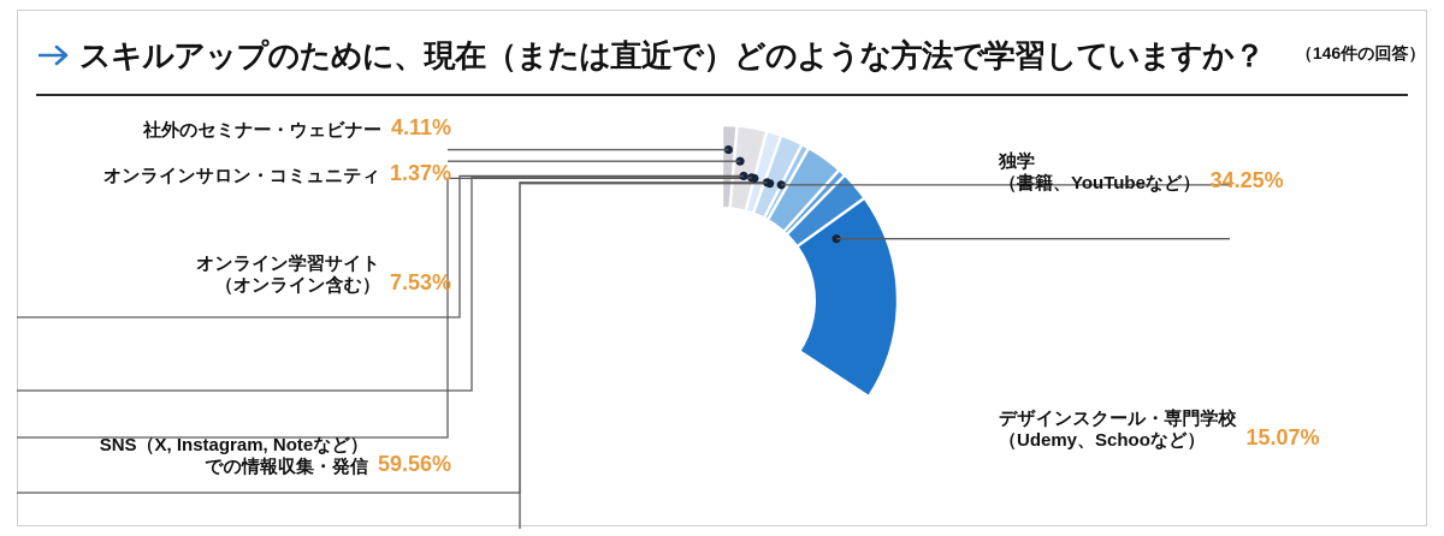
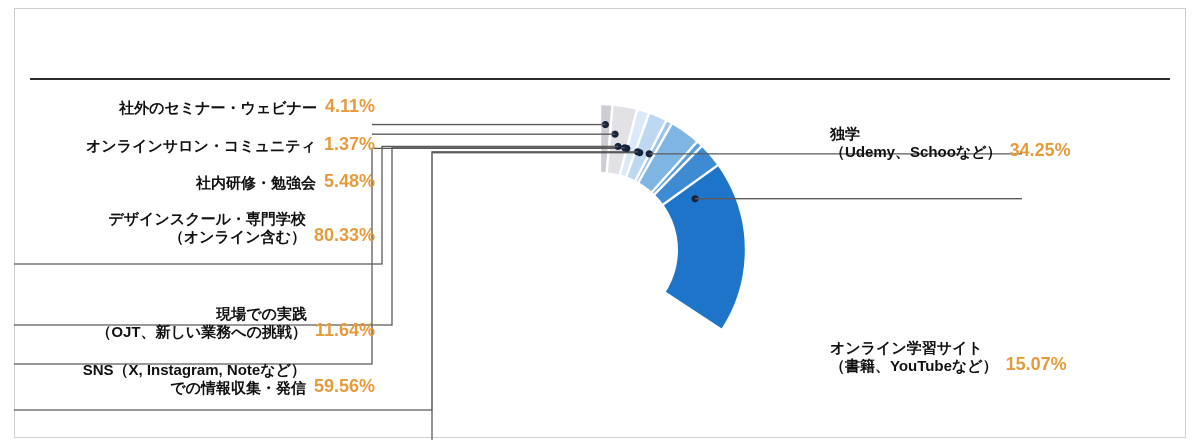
- スキルアップのために、現在（または直近で）どのような方法で学習していますか？
- （146件の回答）
  独学
- （書籍、YouTubeなど）
+ （Udemy、Schooなど）
  34.25%
- デザインスクール・専門学校
+ オンライン学習サイト
- （Udemy、Schooなど）
+ （書籍、YouTubeなど）
  15.07%
  社外のセミナー・ウェビナー
  4.11%
  オンラインサロン・コミュニティ
  1.37%
+ 社内研修・勉強会
+ 5.48%
- オンライン学習サイト
+ デザインスクール・専門学校
  （オンライン含む）
- 7.53%
+ 80.33%
+ 現場での実践
+ （OJT、新しい業務への挑戦）
+ 11.64%
  SNS（X, Instagram, Noteなど）
  での情報収集・発信
  59.56%
